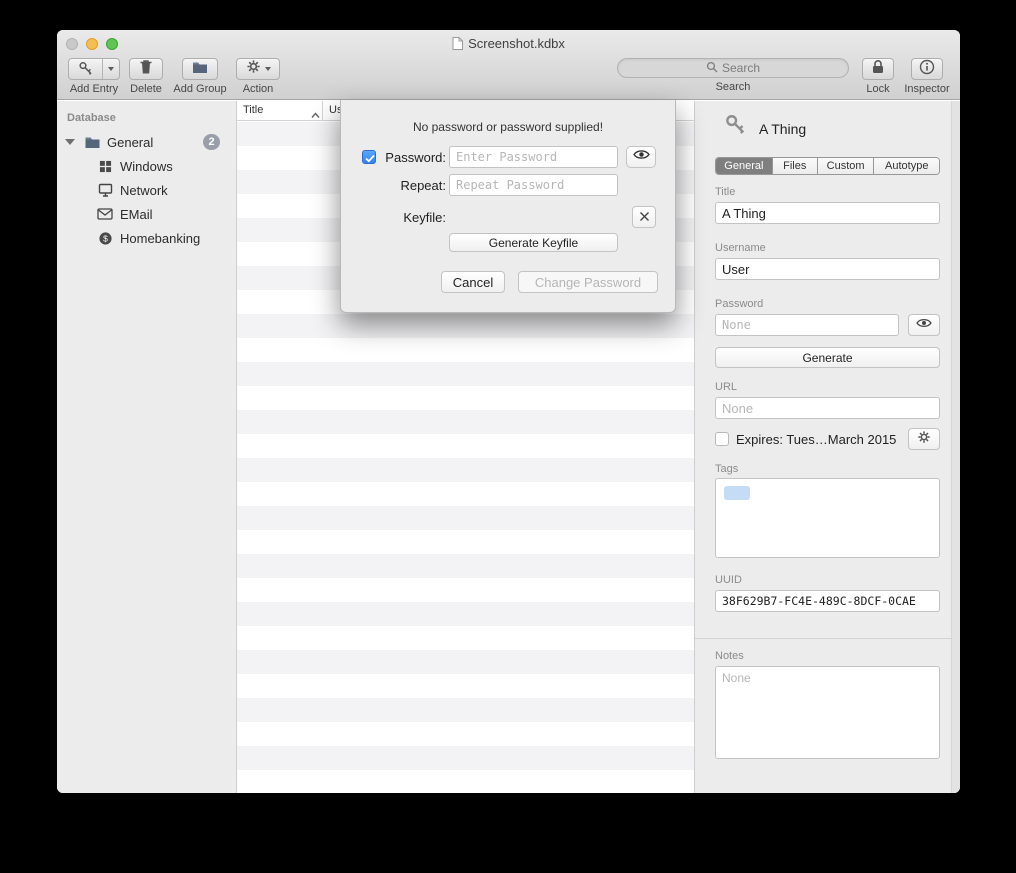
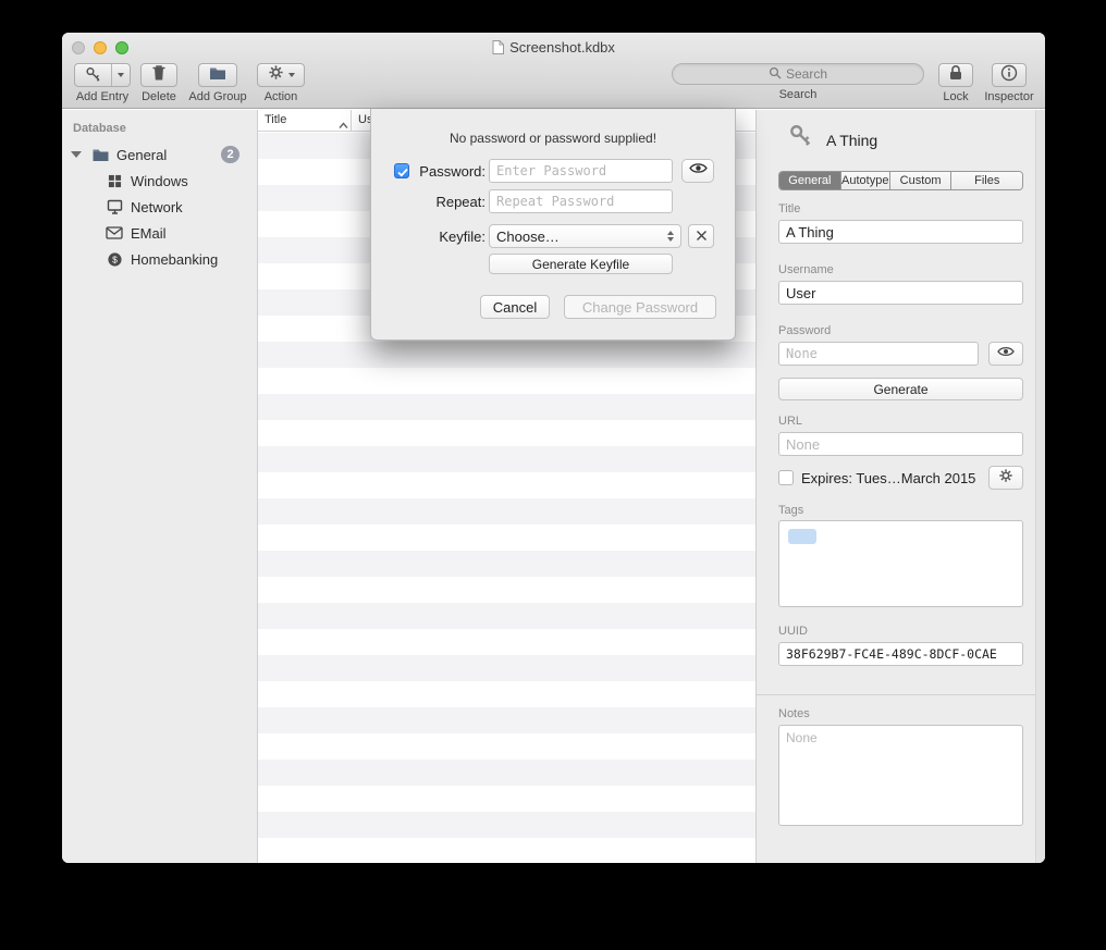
  Screenshot.kdbx
  Add Entry
  Delete
  Add Group
  Action
  Search
  Search
  Lock
  Inspector
  Database
  General
  2
  Windows
  Network
  EMail
  $
  Homebanking
  Title
  A Thing
  General
- Files
+ Autotype
  Custom
- Autotype
+ Files
  Title
  A Thing
  Username
  User
  Password
  None
  Generate
  URL
  None
  Expires: Tues…March 2015
  Tags
  UUID
  38F629B7-FC4E-489C-8DCF-0CAE
  Notes
  None
  No password or password supplied!
  Password:
  Enter Password
  Repeat:
  Repeat Password
  Keyfile:
+ Choose…
  Generate Keyfile
  Cancel
  Change Password
